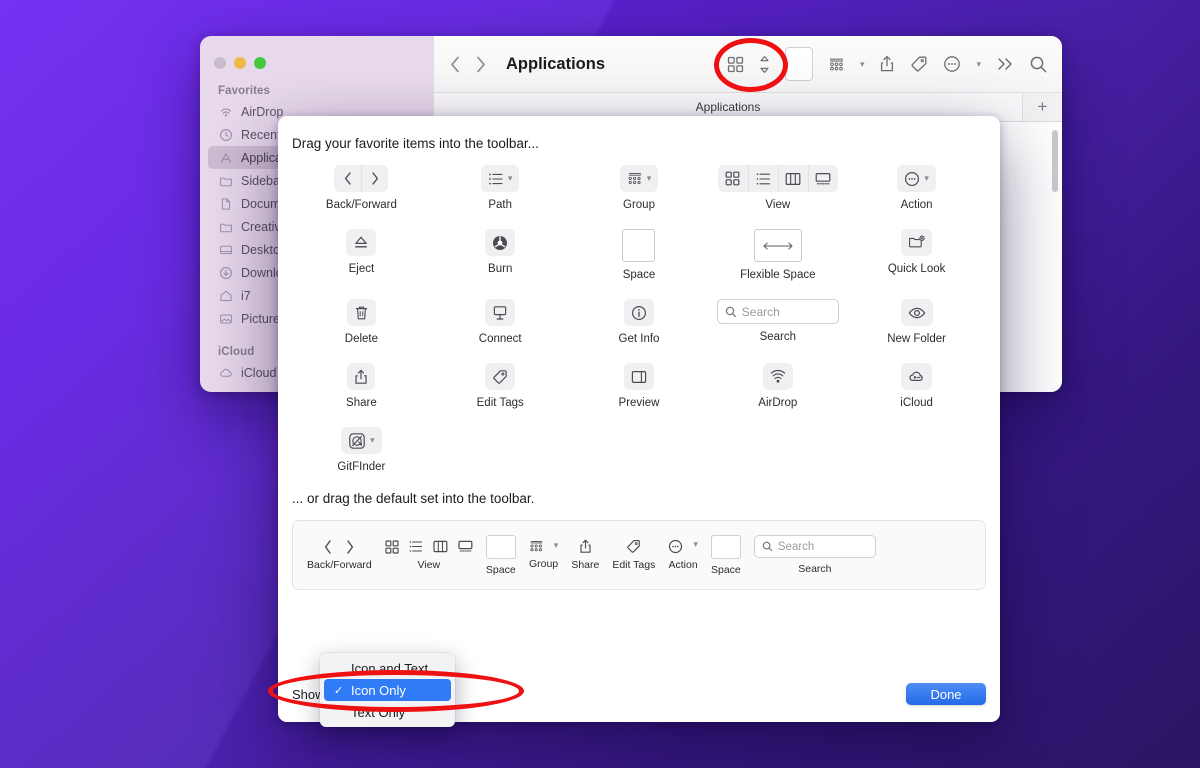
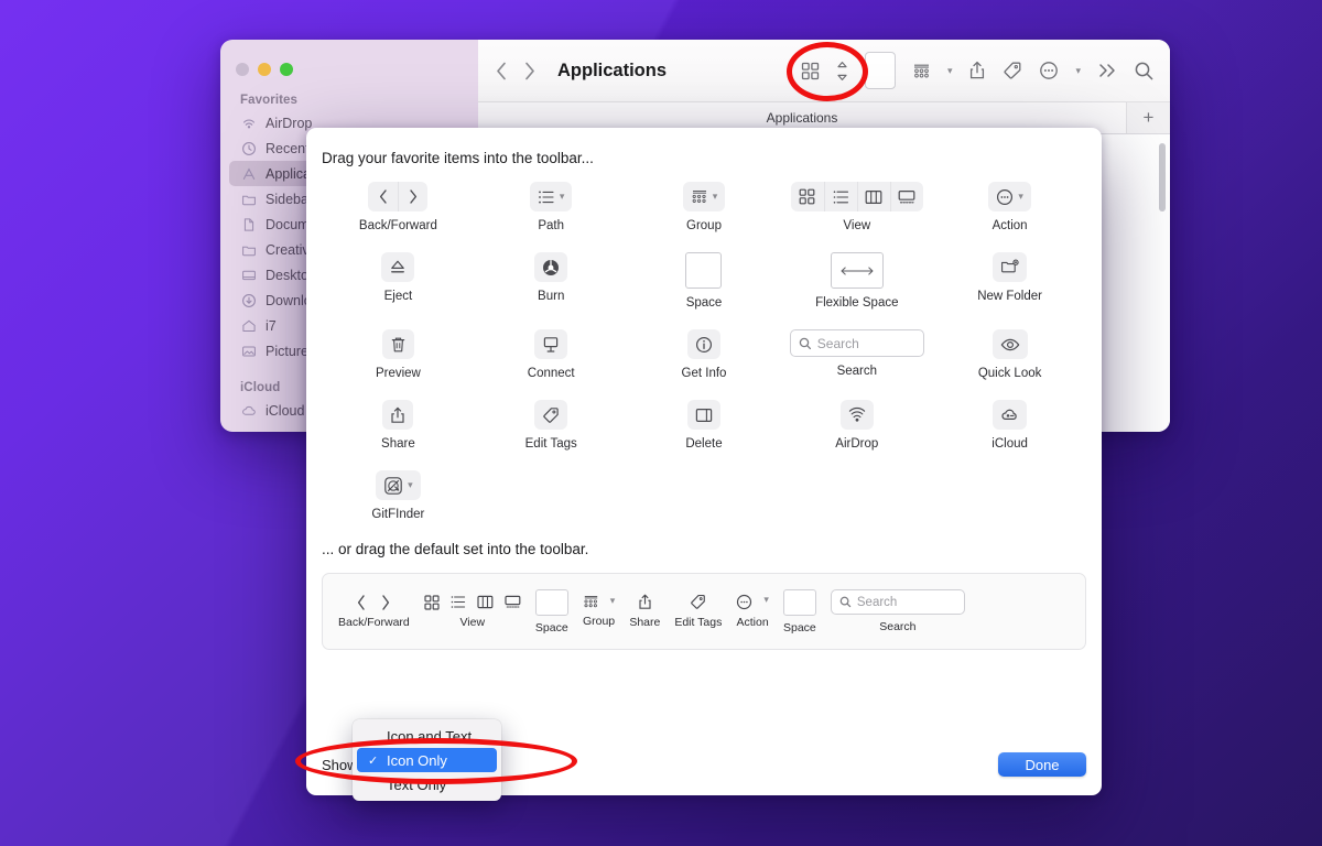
  Favorites
  AirDrop
  Recen
  Sideba
  Creati
  Deskto
  i7
  Picture
  iCloud
  iCloud
  Applications
  ▾
  ▾
  Applications
  +
  Drag your favorite items into the toolbar...
  Back/Forward
  ▾
  Path
  ▾
  Group
  View
  ▾
  Action
  Eject
  Burn
  Space
  Flexible Space
- Quick Look
+ New Folder
- Delete
+ Preview
  Connect
  Get Info
  Search
  Search
- New Folder
+ Quick Look
  Share
  Edit Tags
- Preview
+ Delete
  AirDrop
  iCloud
  ▾
  GitFInder
  ... or drag the default set into the toolbar.
  Back/Forward
  View
  Space
  ▾
  Group
  Share
  Edit Tags
  ▾
  Action
  Space
  Search
  Search
  Sho
  Done
  Icon and Text
  ✓
  Icon Only
  Text Only
